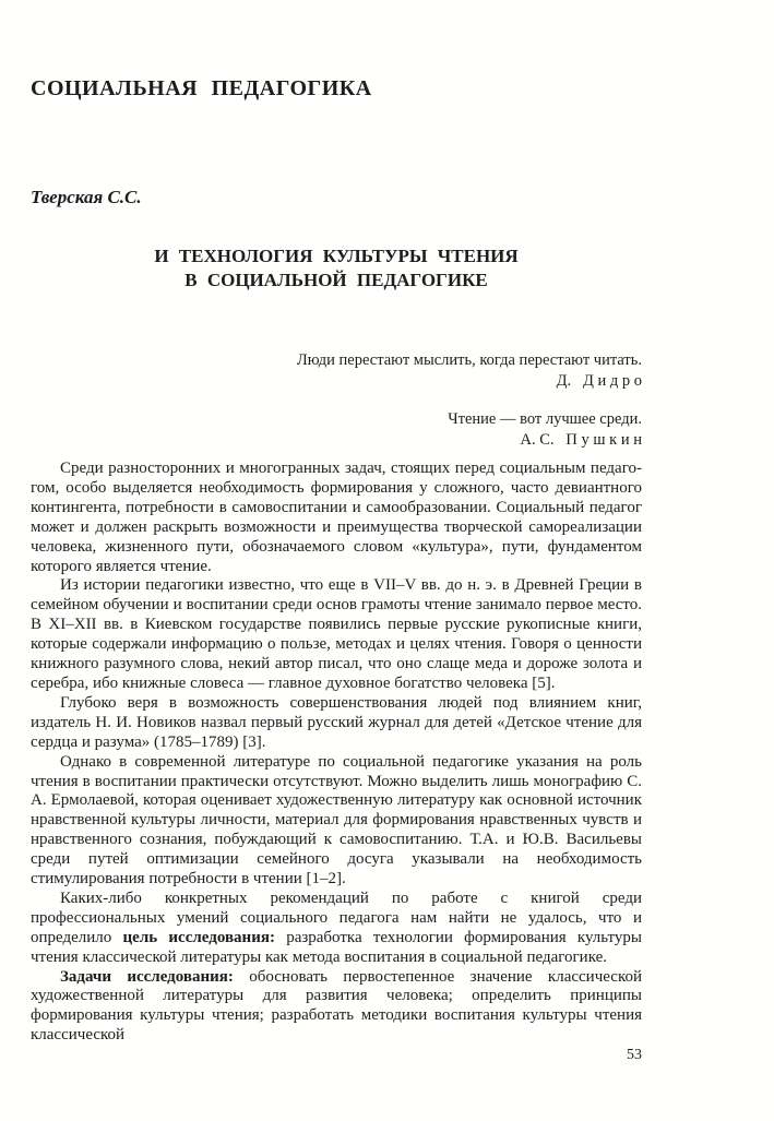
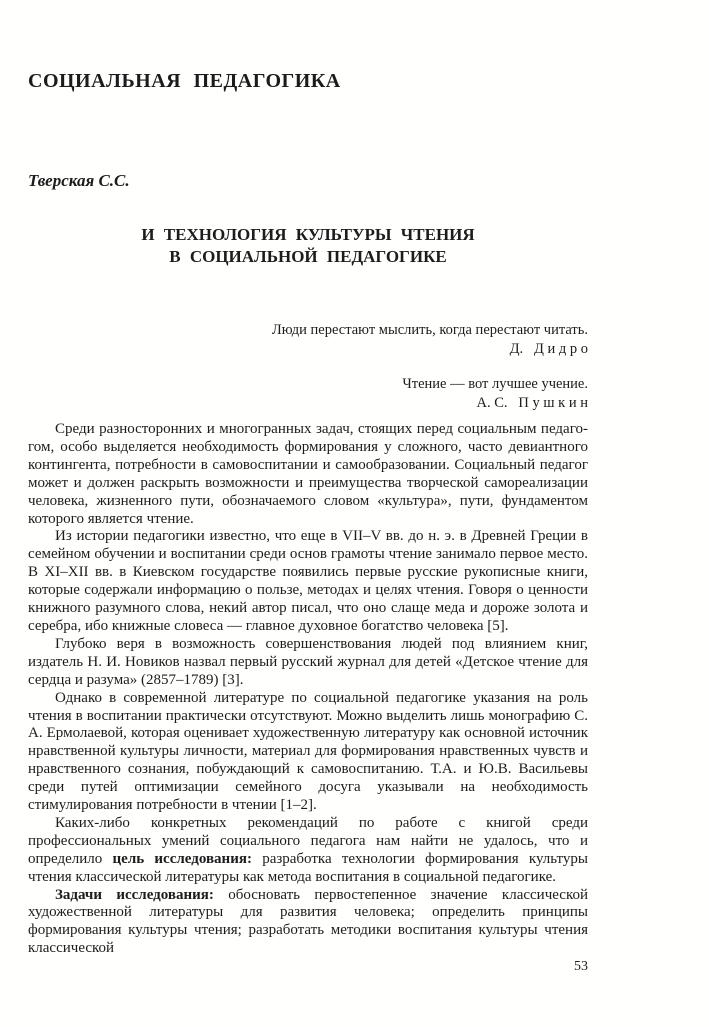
  СОЦИАЛЬНАЯ ПЕДАГОГИКА
  Тверская С.С.
  И ТЕХНОЛОГИЯ КУЛЬТУРЫ ЧТЕНИЯ
  В СОЦИАЛЬНОЙ ПЕДАГОГИКЕ
  Люди перестают мыслить, когда перестают читать.
  Д. Д и д р о
- Чтение — вот лучшее среди.
+ Чтение — вот лучшее учение.
  А. С. П у ш к и н
  Среди разносторонних и многогранных задач, стоящих перед социальным педаго­гом, особо выделяется необходимость формирования у сложного, часто девиантного контингента, потребности в самовоспитании и самообразовании. Социальный педагог может и должен раскрыть возможности и преимущества творческой самореализации человека, жизненного пути, обозначаемого словом «культура», пути, фундаментом которого является чтение.
  Из истории педагогики известно, что еще в VII–V вв. до н. э. в Древней Греции в семейном обучении и воспитании среди основ грамоты чтение занимало первое место. В XI–XII вв. в Киевском государстве появились первые русские рукописные книги, которые содержали информацию о пользе, методах и целях чтения. Говоря о ценности книжного разумного слова, некий автор писал, что оно слаще меда и дороже золота и серебра, ибо книжные словеса — главное духовное богатство человека [5].
- Глубоко веря в возможность совершенствования людей под влиянием книг, издатель Н. И. Новиков назвал первый русский журнал для детей «Детское чтение для сердца и разума» (1785–1789) [3].
+ Глубоко веря в возможность совершенствования людей под влиянием книг, издатель Н. И. Новиков назвал первый русский журнал для детей «Детское чтение для сердца и разума» (2857–1789) [3].
  Однако в современной литературе по социальной педагогике указания на роль чтения в воспитании практически отсутствуют. Можно выделить лишь монографию С. А. Ермолаевой, которая оценивает художественную литературу как основной источ­ник нравственной культуры личности, материал для формирования нравственных чувств и нравственного сознания, побуждающий к самовоспитанию. Т.А. и Ю.В. Ва­сильевы среди путей оптимизации семейного досуга указывали на необходимость стимулирования потребности в чтении [1–2].
  Каких-либо конкретных рекомендаций по работе с книгой среди профессиональных умений социального педагога нам найти не удалось, что и определило цель исследования: разработка технологии формирования культуры чтения классической литературы как метода воспитания в социальной педагогике.
  Задачи исследования: обосновать первостепенное значение классической художественной литературы для развития человека; определить принципы формирования культуры чтения; разработать методики воспитания культуры чтения классической
  53
